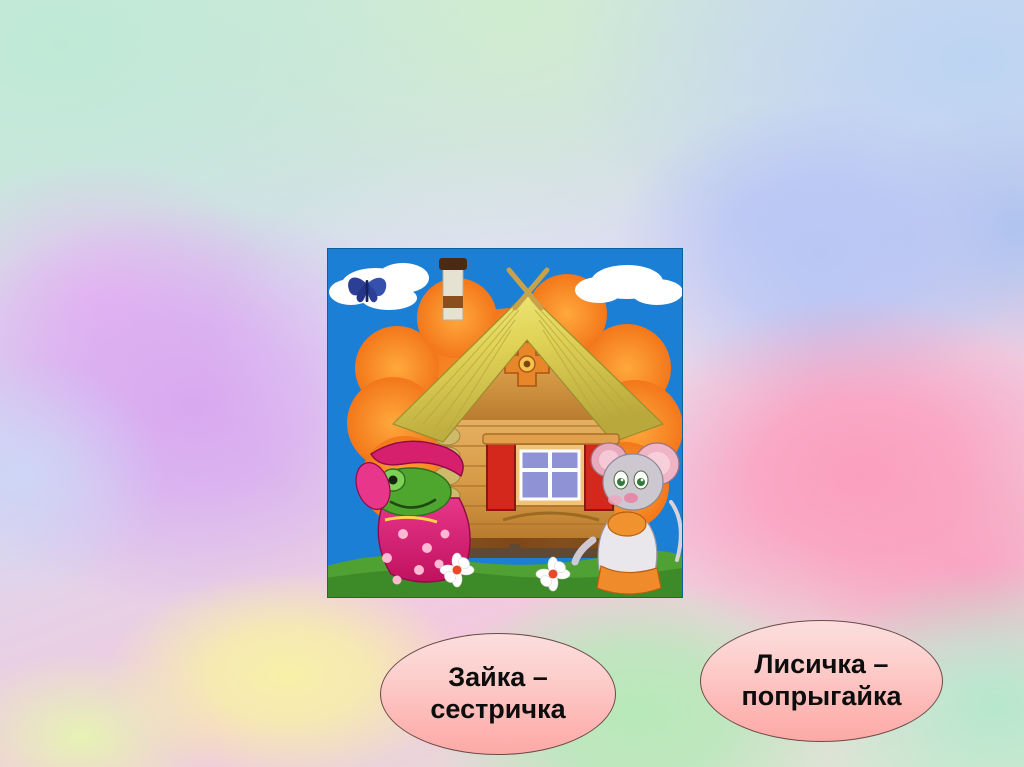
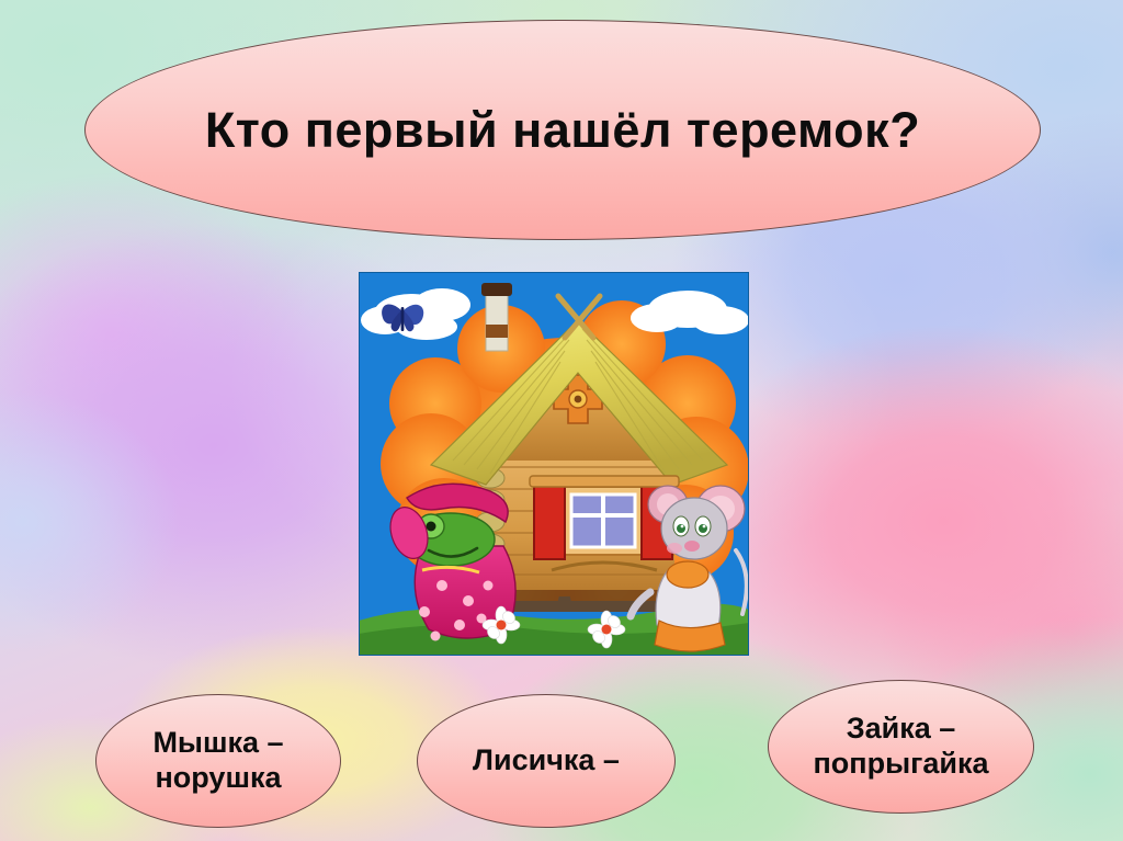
+ Кто первый нашёл теремок?
+ Мышка –
+ норушка
- Зайка –
+ Лисичка –
- сестричка
- Лисичка –
+ Зайка –
  попрыгайка
